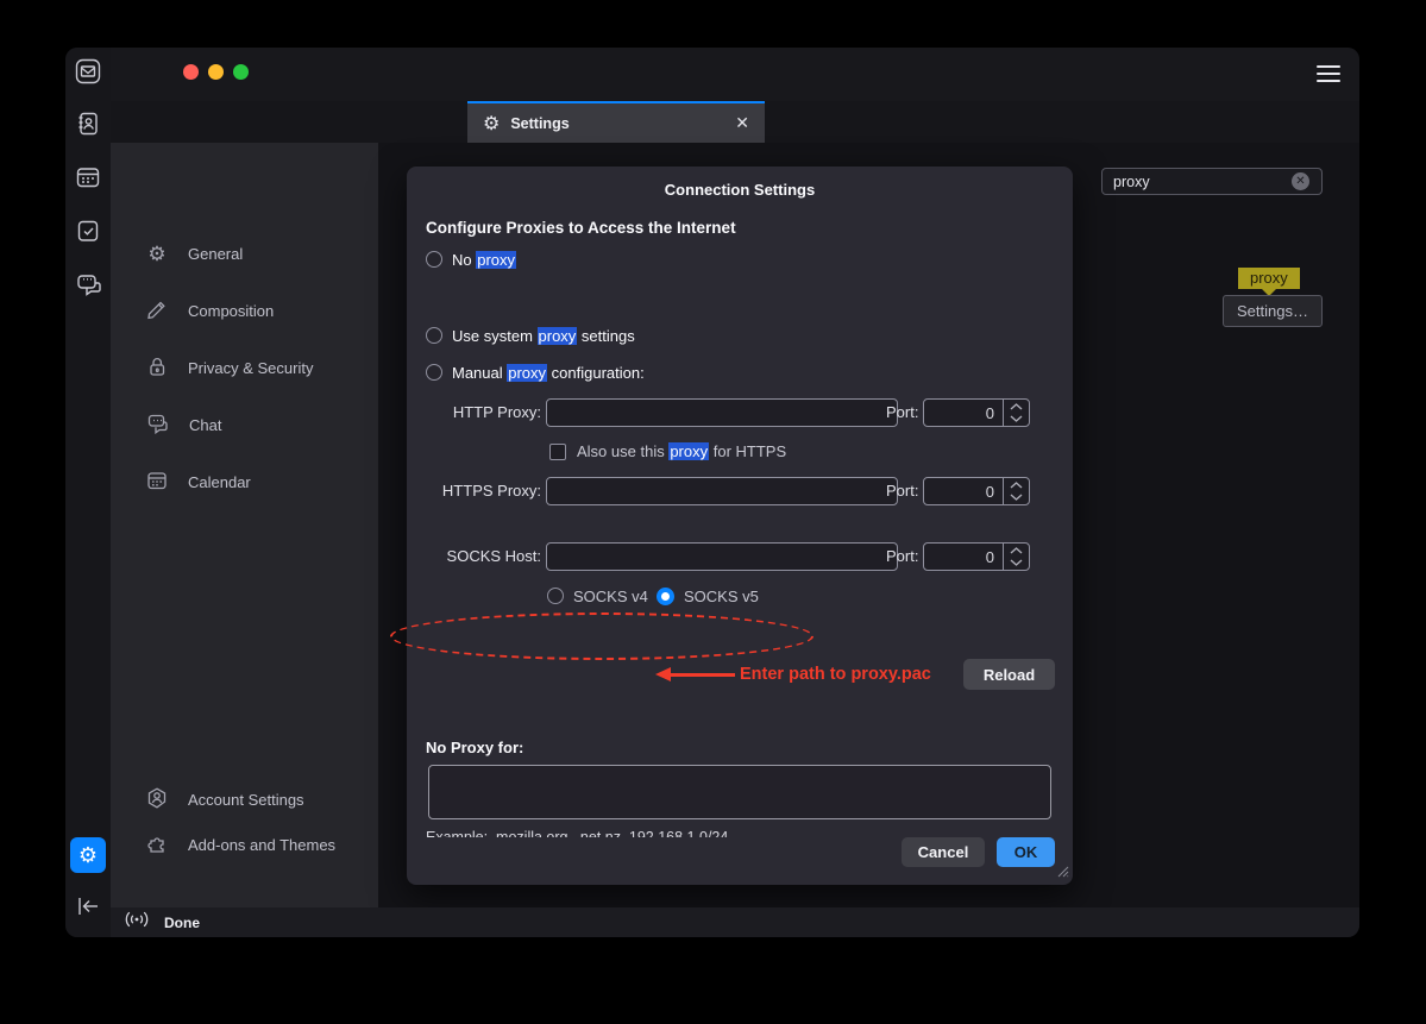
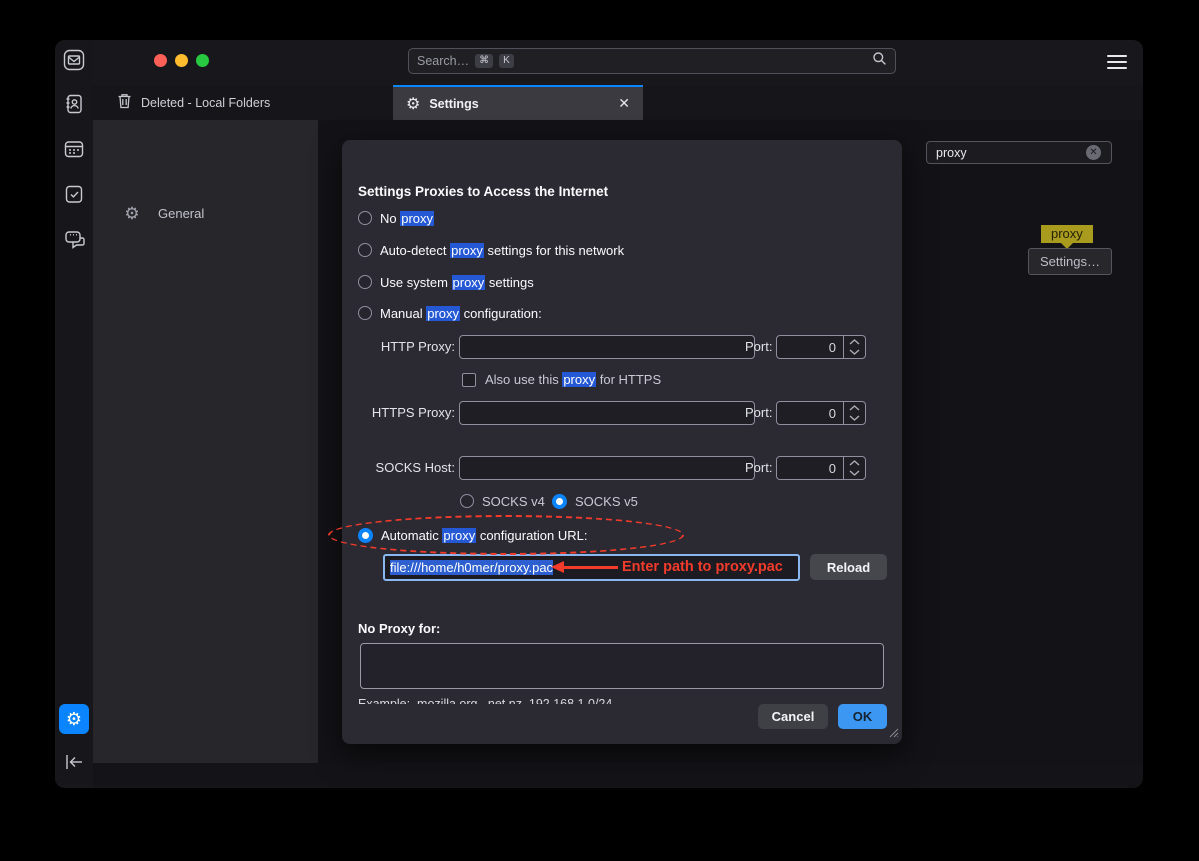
+ Search…
+ ⌘
+ K
+ Deleted - Local Folders
  ⚙
  Settings
  ✕
  ⚙
  ⚙
  General
- Composition
- Privacy & Security
- Chat
- Calendar
- Account Settings
- Add-ons and Themes
  proxy
  ✕
  proxy
  Settings…
- Connection Settings
- Configure Proxies to Access the Internet
+ Settings Proxies to Access the Internet
  No proxy
+ Auto-detect proxy settings for this network
  Use system proxy settings
  Manual proxy configuration:
  HTTP Proxy:
  Port:
  0
  Also use this proxy for HTTPS
  HTTPS Proxy:
  Port:
  0
  SOCKS Host:
  Port:
  0
  SOCKS v4
  SOCKS v5
+ Automatic proxy configuration URL:
+ file:///home/h0mer/proxy.pac
  Reload
  No Proxy for:
  Cancel
  OK
- Done
  Enter path to proxy.pac
